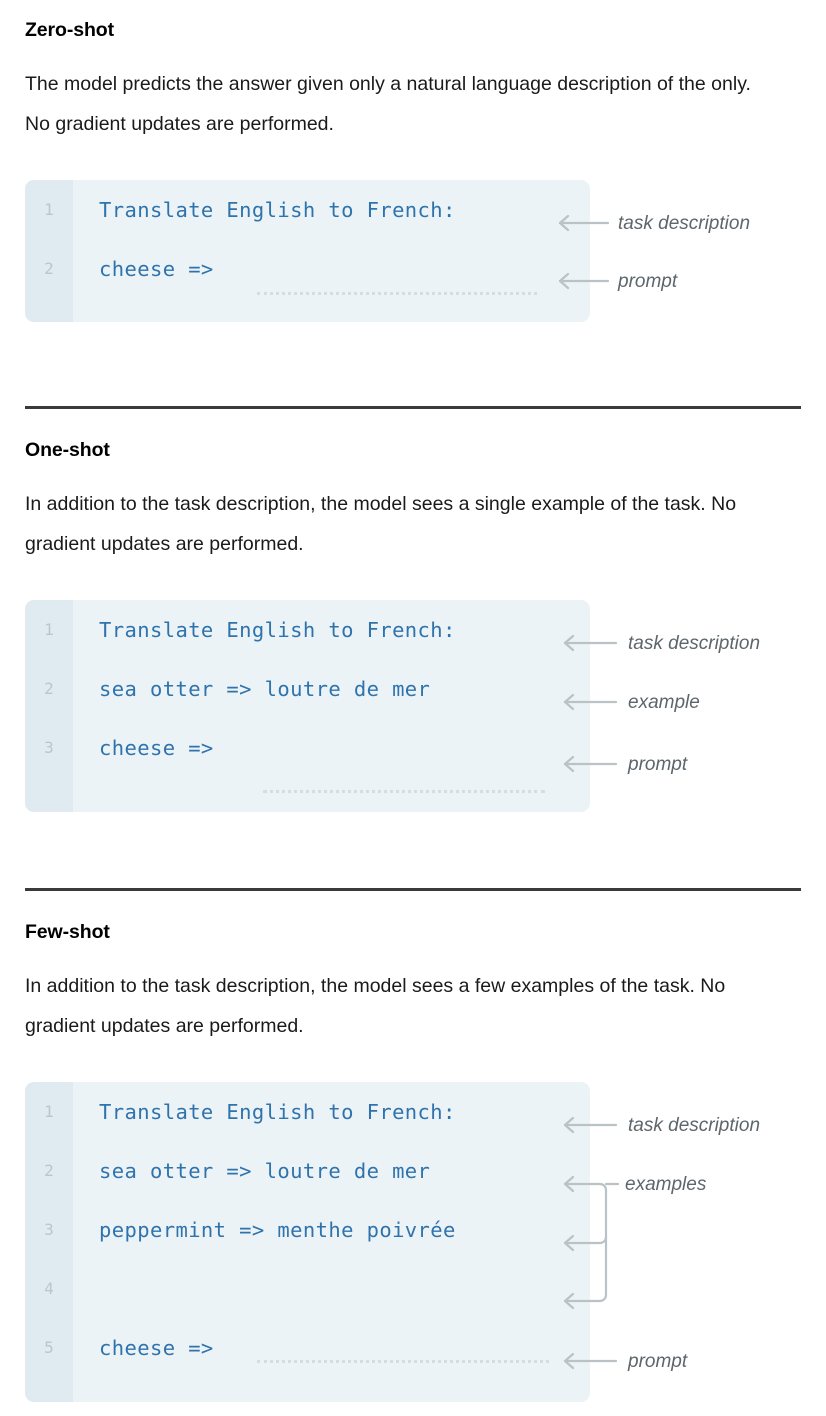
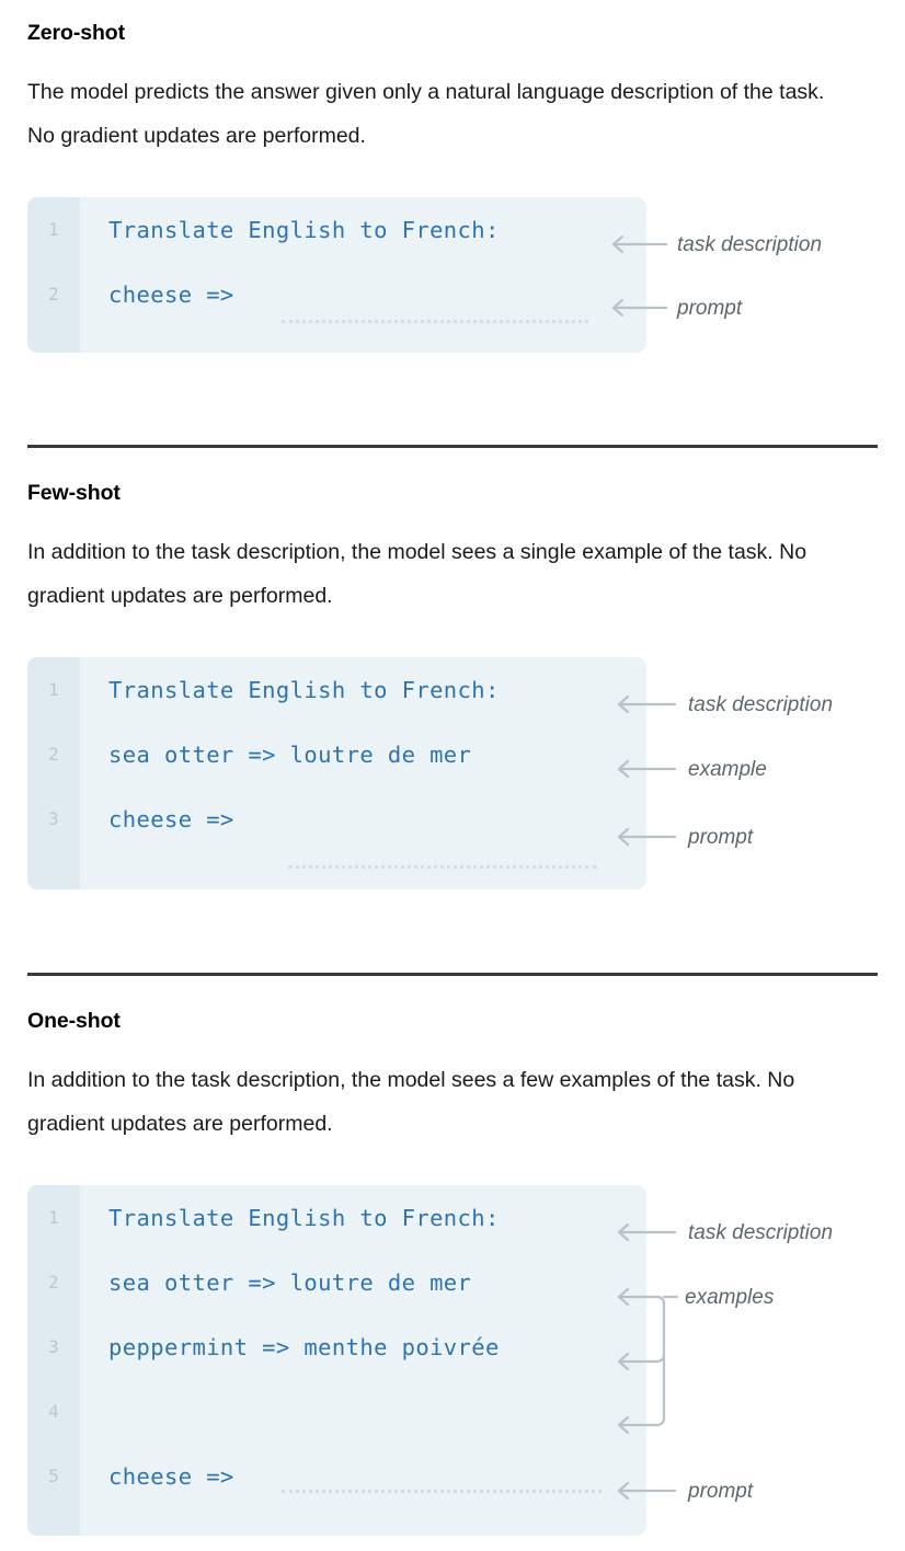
  Zero-shot
- The model predicts the answer given only a natural language description of the only. No gradient updates are performed.
+ The model predicts the answer given only a natural language description of the task. No gradient updates are performed.
  1
  Translate English to French:
  2
  cheese =>
- One-shot
+ Few-shot
  In addition to the task description, the model sees a single example of the task. No gradient updates are performed.
  1
  Translate English to French:
  2
  sea otter => loutre de mer
  3
  cheese =>
- Few-shot
+ One-shot
  In addition to the task description, the model sees a few examples of the task. No gradient updates are performed.
  1
  Translate English to French:
  2
  sea otter => loutre de mer
  3
  peppermint => menthe poivrée
  4
  5
  cheese =>
  task description
  prompt
  task description
  example
  prompt
  task description
  examples
  prompt
